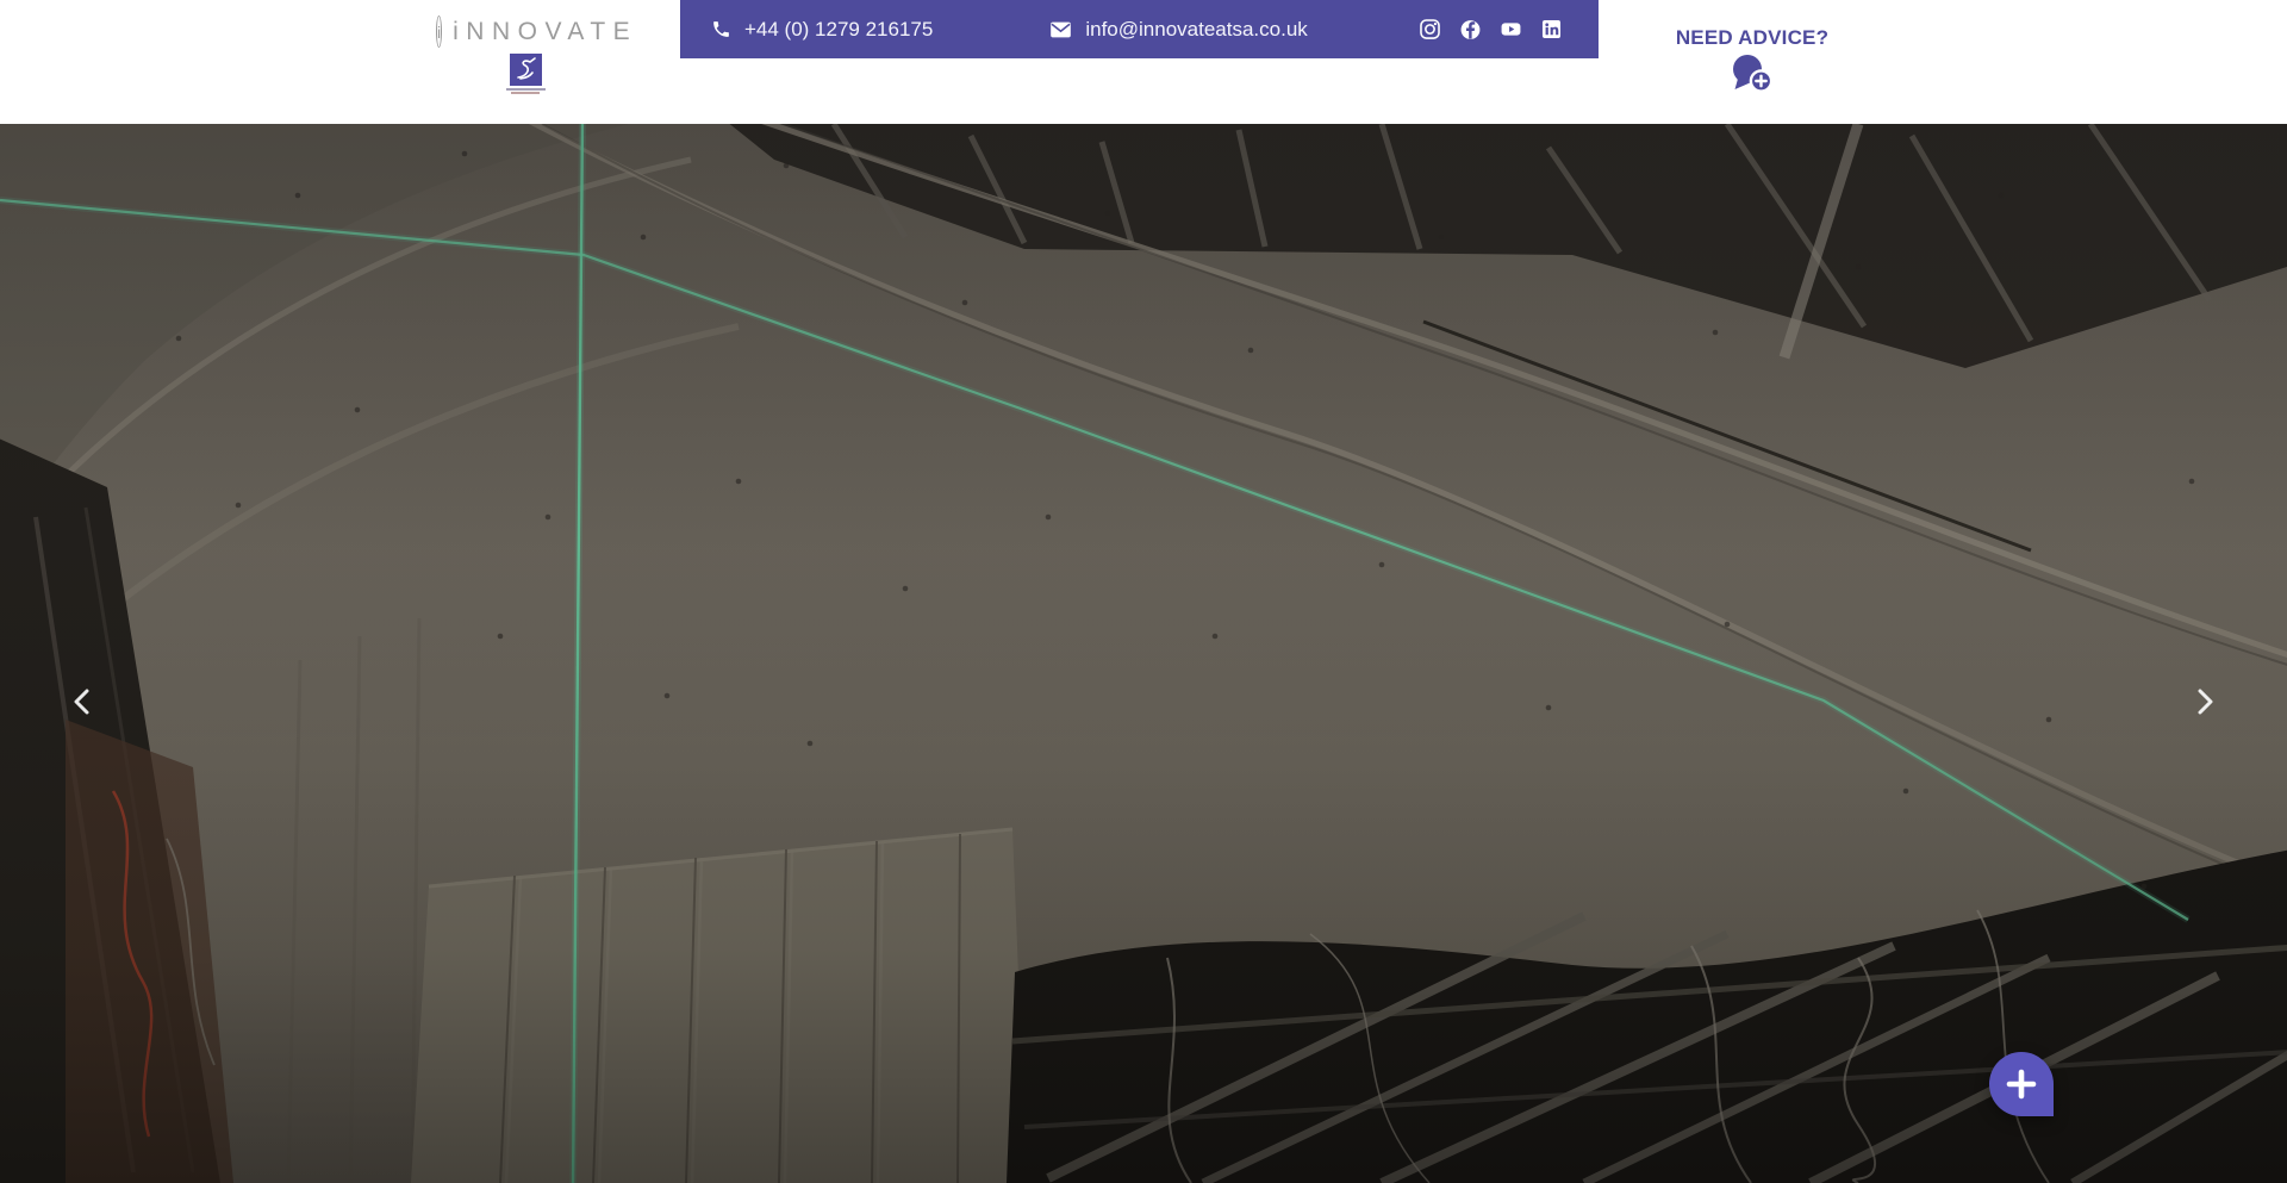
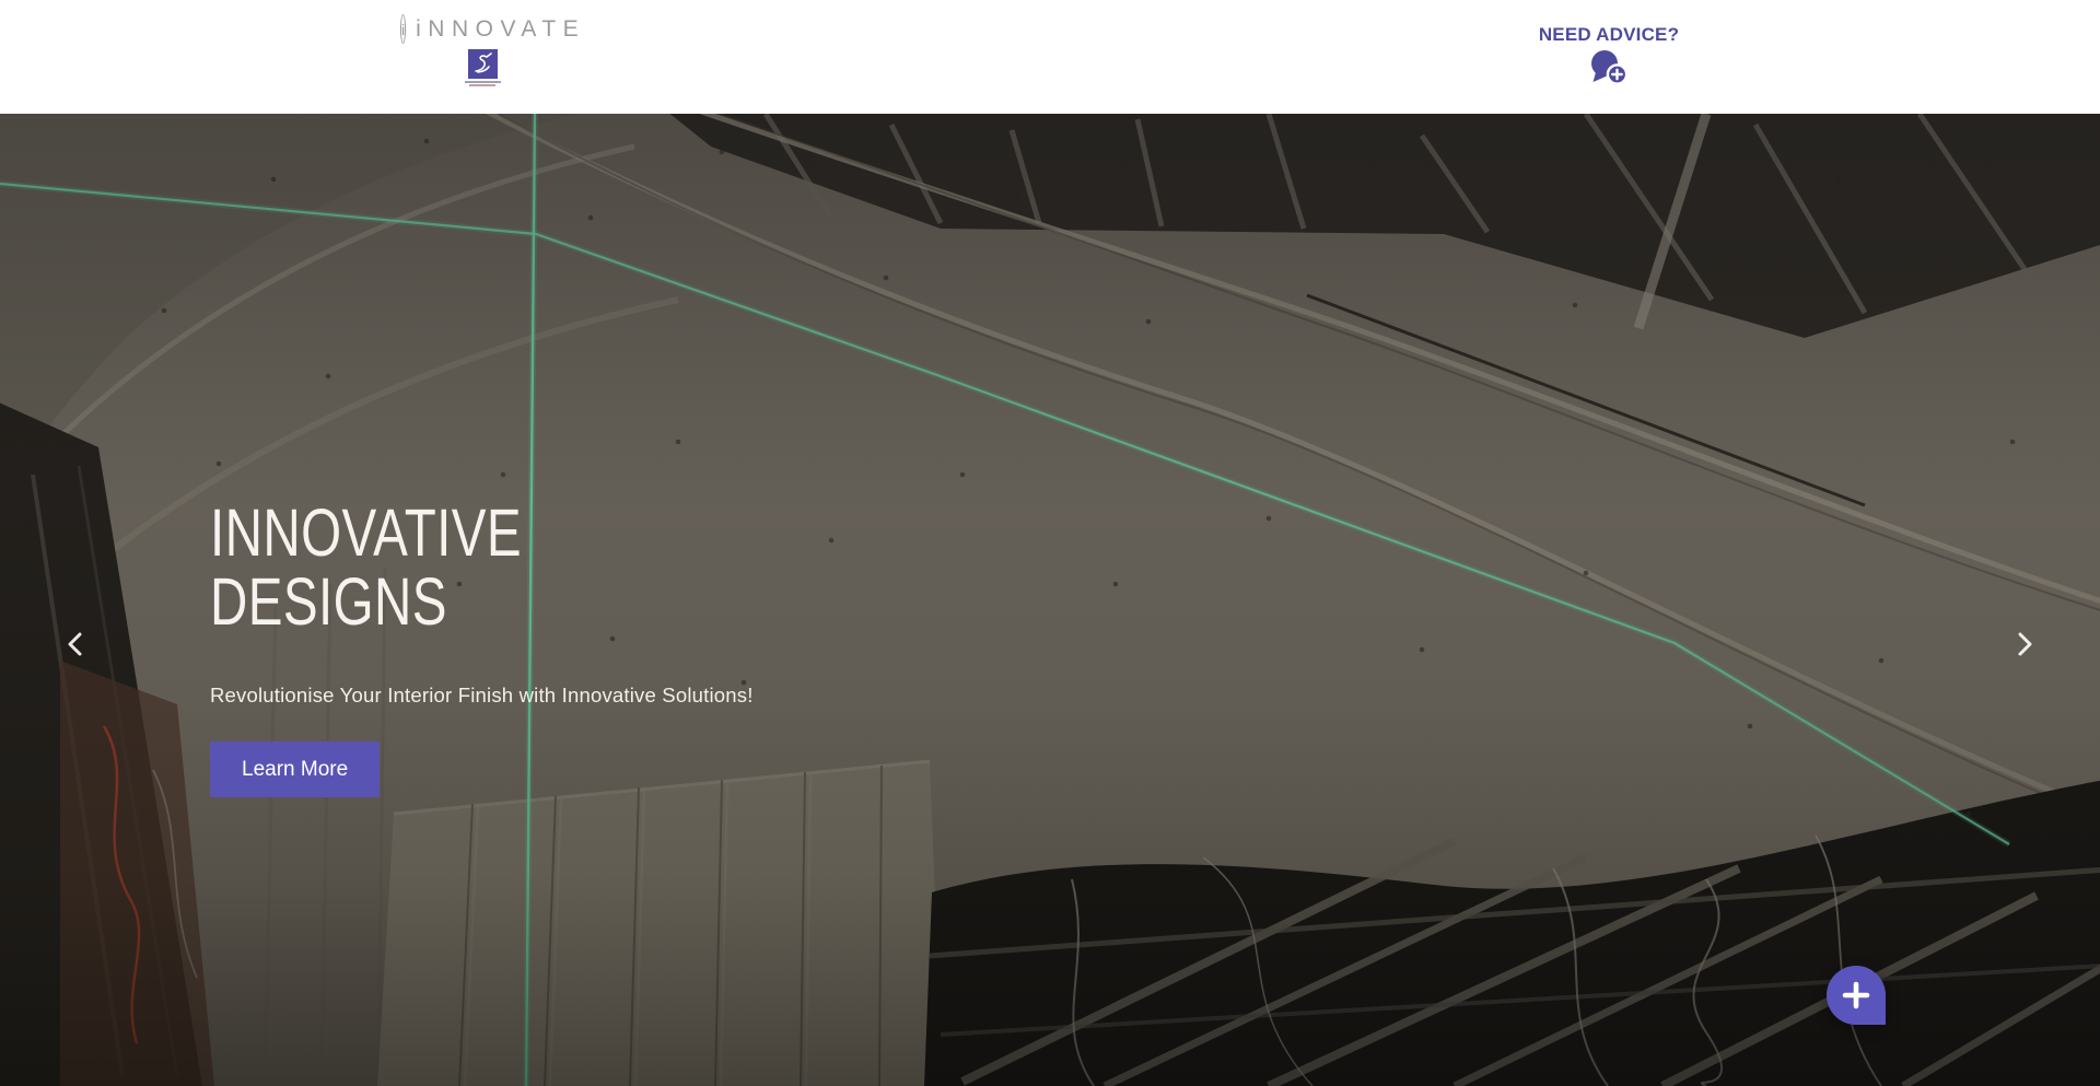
  i
  iNNOVATE
- +44 (0) 1279 216175
- info@innovateatsa.co.uk
  NEED ADVICE?
+ INNOVATIVE
+ DESIGNS
+ Revolutionise Your Interior Finish with Innovative Solutions!
+ Learn More
